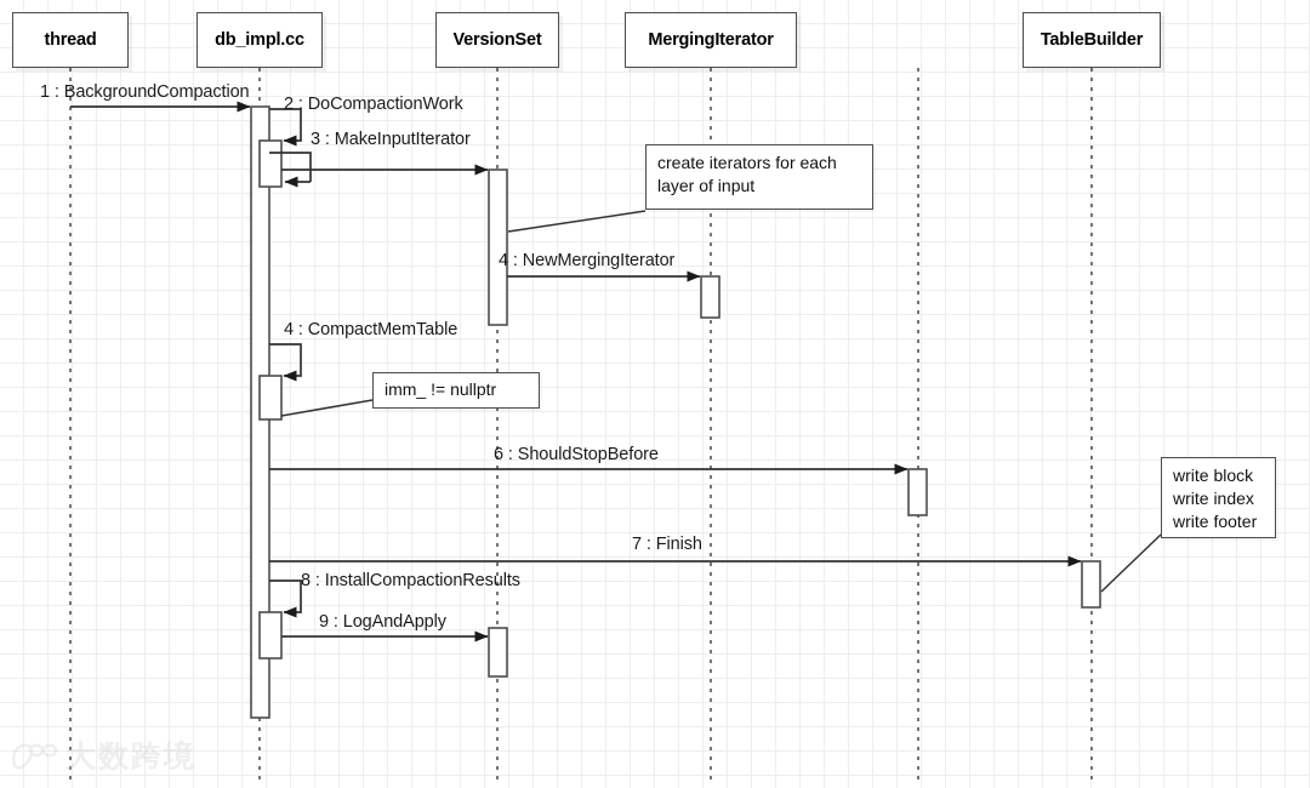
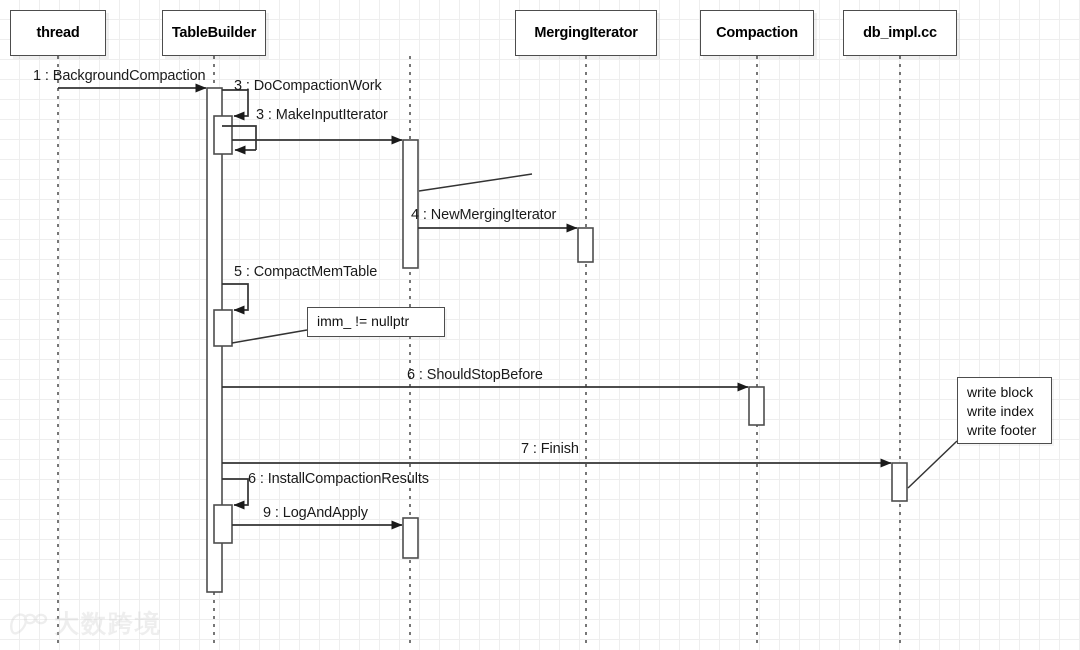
  thread
- db_impl.cc
+ TableBuilder
- VersionSet
  MergingIterator
+ Compaction
- TableBuilder
+ db_impl.cc
  1 : BackgroundCompaction
- 2 : DoCompactionWork
+ 3 : DoCompactionWork
  3 : MakeInputIterator
  4 : NewMergingIterator
- 4 : CompactMemTable
+ 5 : CompactMemTable
  6 : ShouldStopBefore
  7 : Finish
- 8 : InstallCompactionResults
+ 6 : InstallCompactionResults
  9 : LogAndApply
- create iterators for each
- layer of input
  imm_ != nullptr
  write block
  write index
  write footer
  大数跨境
